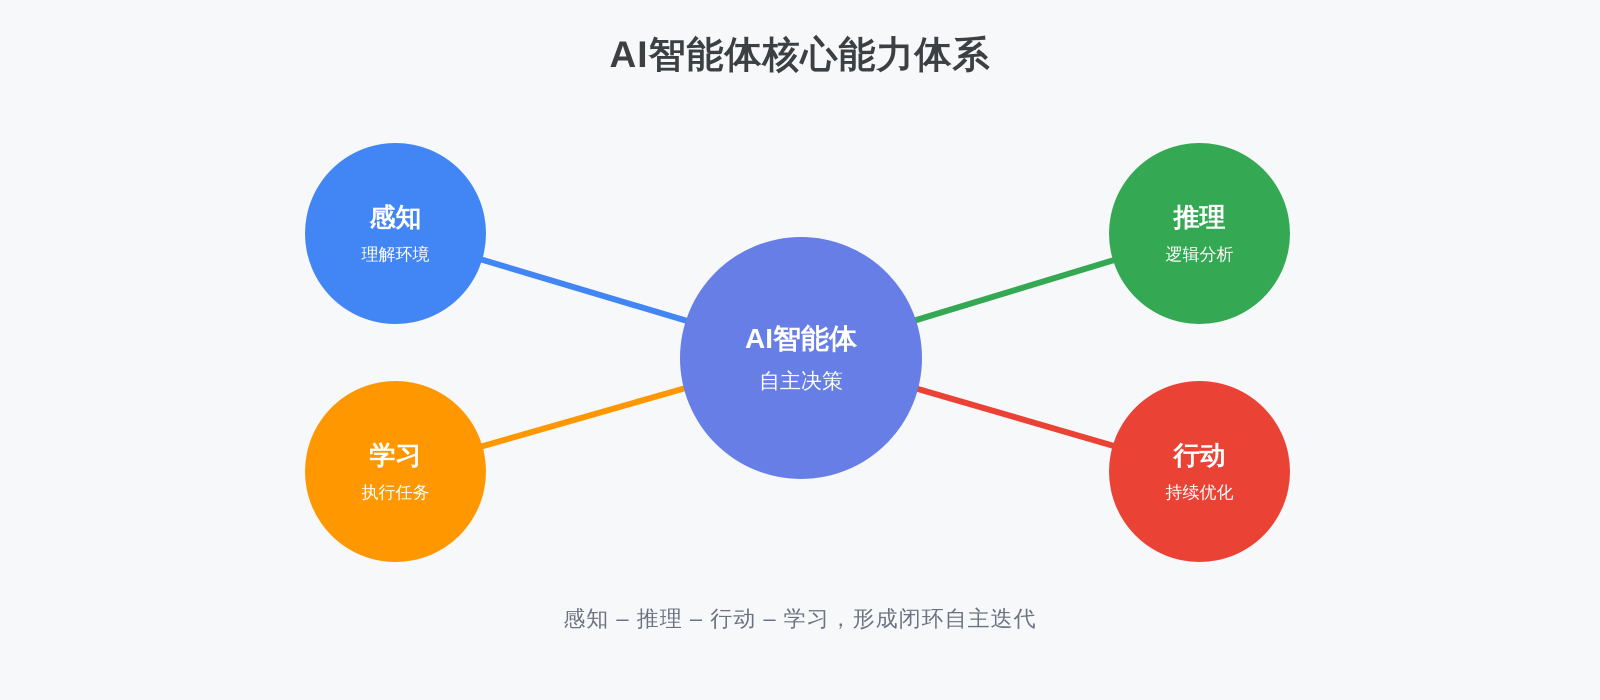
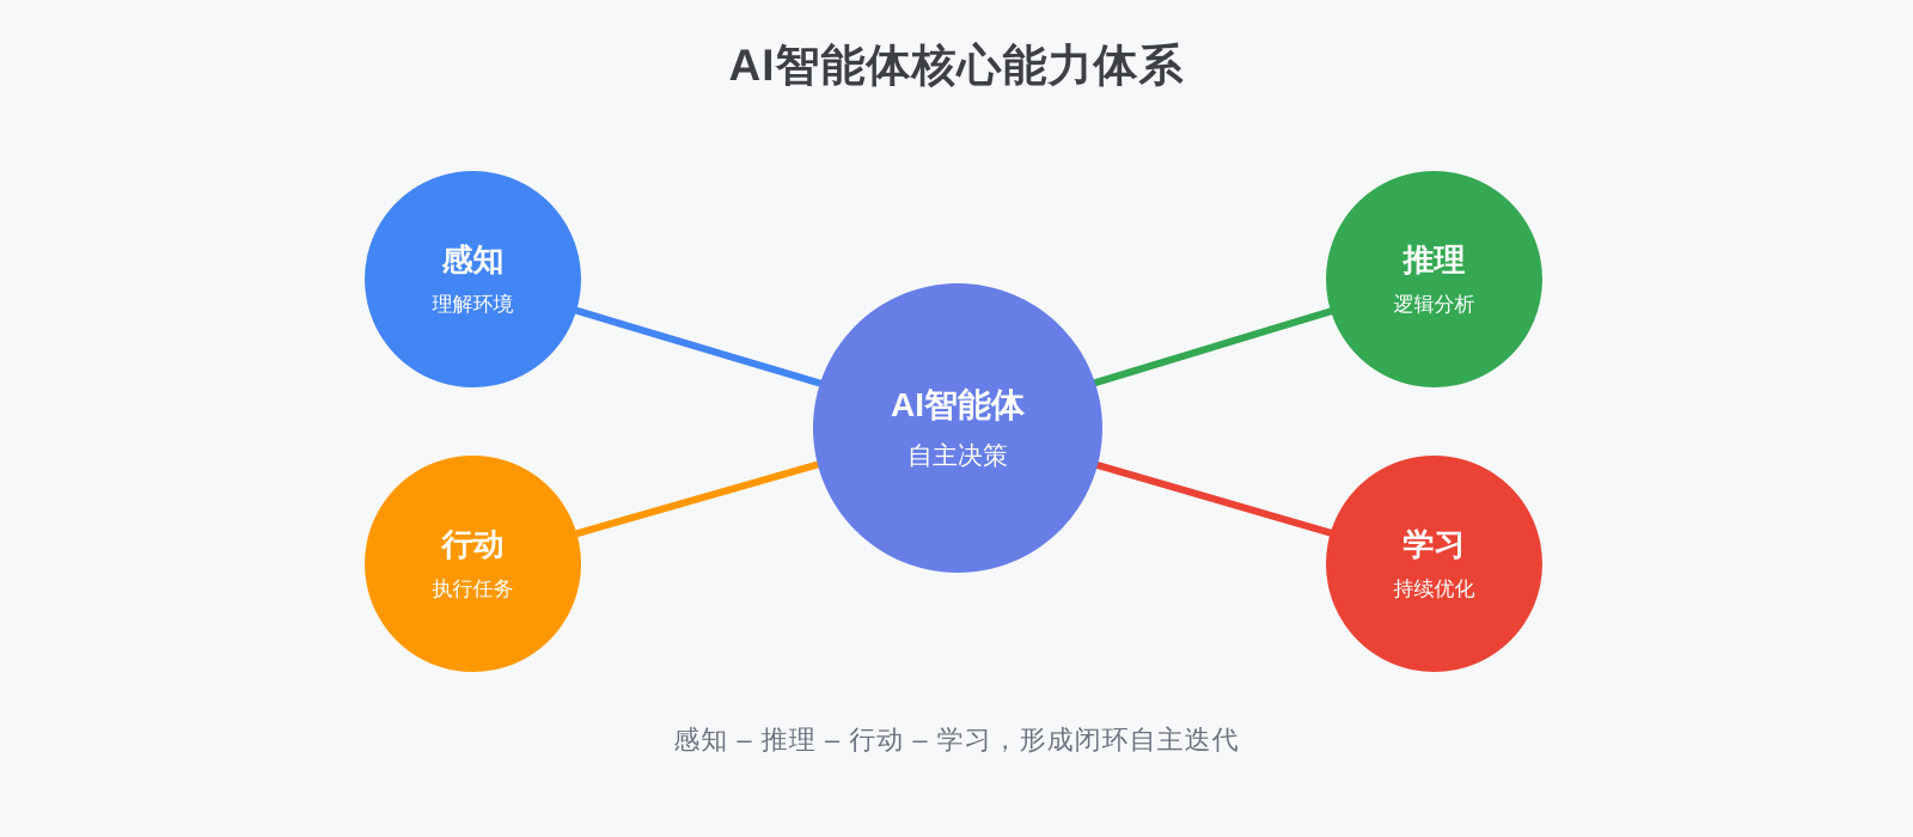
  AI智能体核心能力体系
  AI智能体
  自主决策
  感知
  理解环境
  推理
  逻辑分析
- 学习
+ 行动
  执行任务
- 行动
+ 学习
  持续优化
  感知 – 推理 – 行动 – 学习，形成闭环自主迭代
